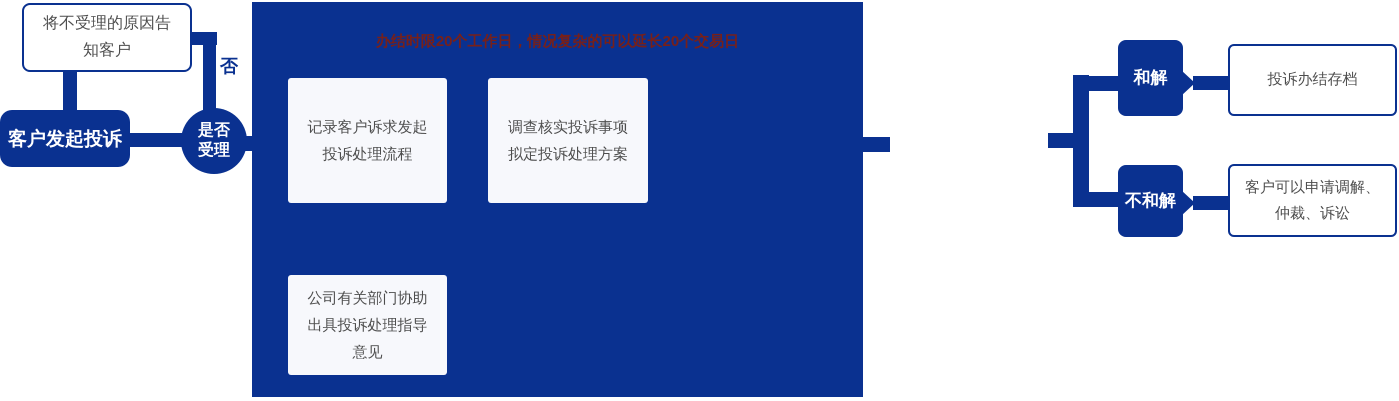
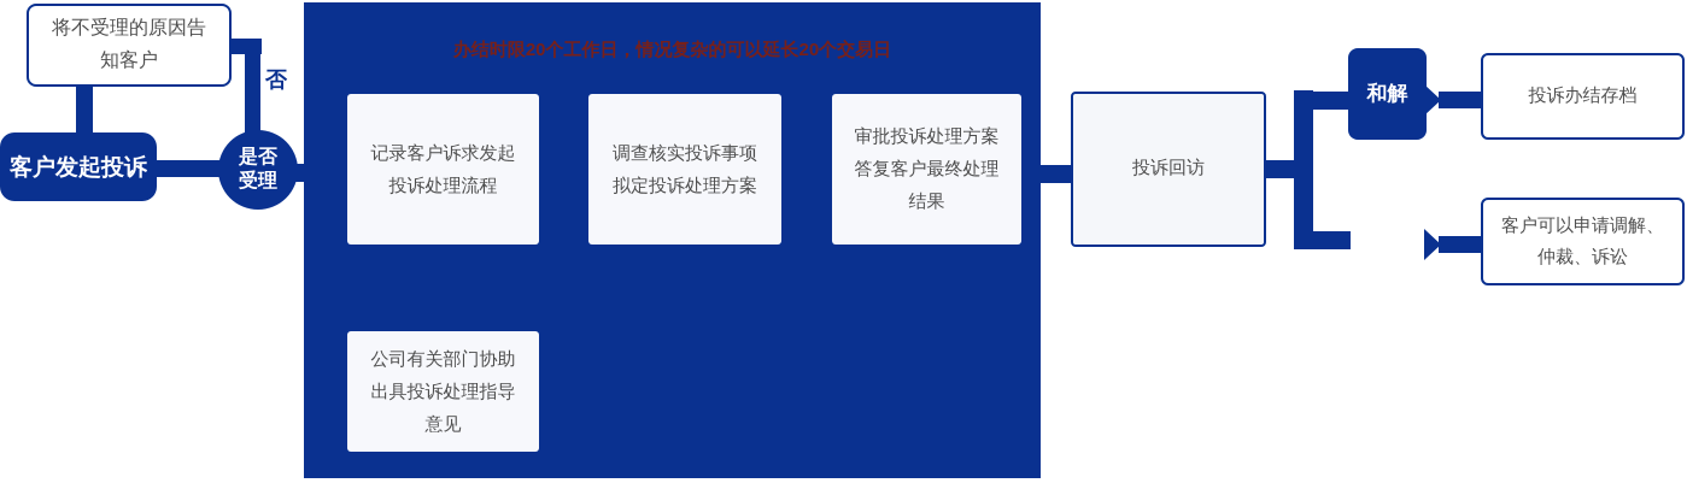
  办结时限20个工作日，情况复杂的可以延长20个交易日
  将不受理的原因告知客户
  客户发起投诉
  是否受理
  否
  记录客户诉求发起投诉处理流程
  调查核实投诉事项拟定投诉处理方案
+ 审批投诉处理方案答复客户最终处理结果
  公司有关部门协助出具投诉处理指导意见
+ 投诉回访
  和解
  投诉办结存档
- 不和解
  客户可以申请调解、仲裁、诉讼
